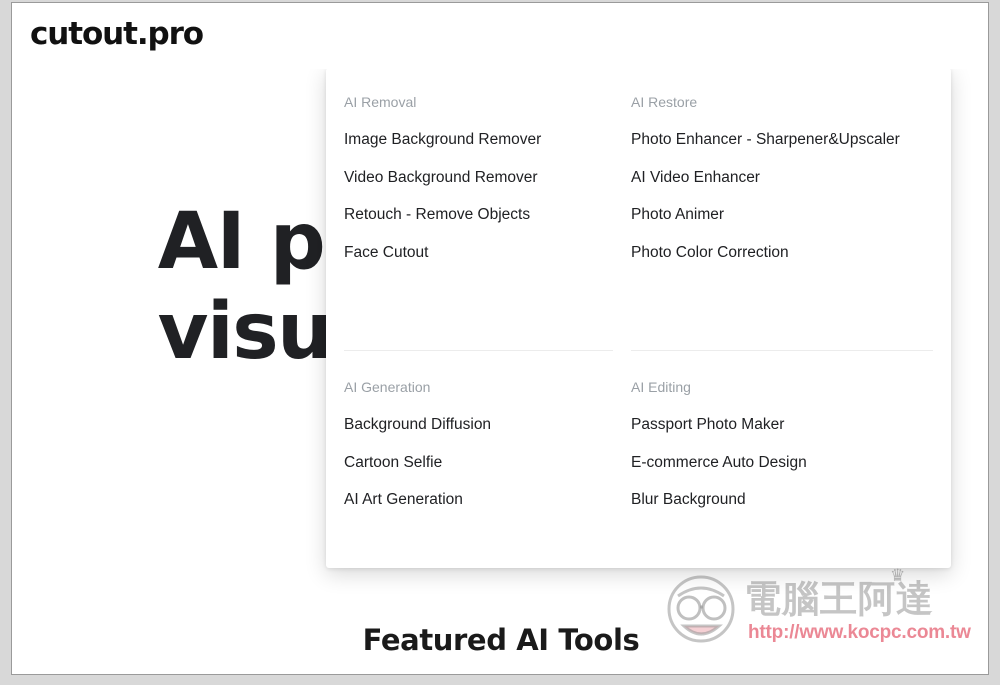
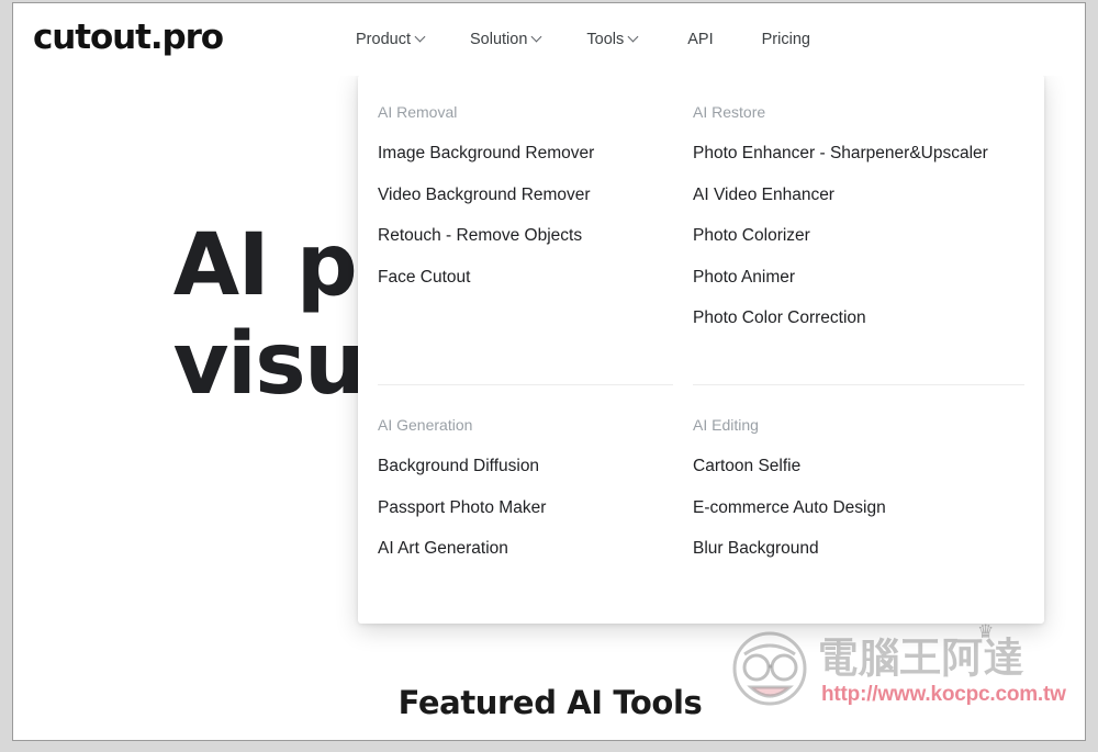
  Featured AI Tools
  cutout.pro
+ Product
+ Solution
+ Tools
+ API
+ Pricing
  AI Removal
  Image Background Remover
  Video Background Remover
  Retouch - Remove Objects
  Face Cutout
  AI Restore
  Photo Enhancer - Sharpener&Upscaler
  AI Video Enhancer
+ Photo Colorizer
  Photo Animer
  Photo Color Correction
  AI Generation
  Background Diffusion
- Cartoon Selfie
+ Passport Photo Maker
  AI Art Generation
  AI Editing
- Passport Photo Maker
+ Cartoon Selfie
  E-commerce Auto Design
  Blur Background
  ♛
  電腦王阿達
  http://www.kocpc.com.tw
